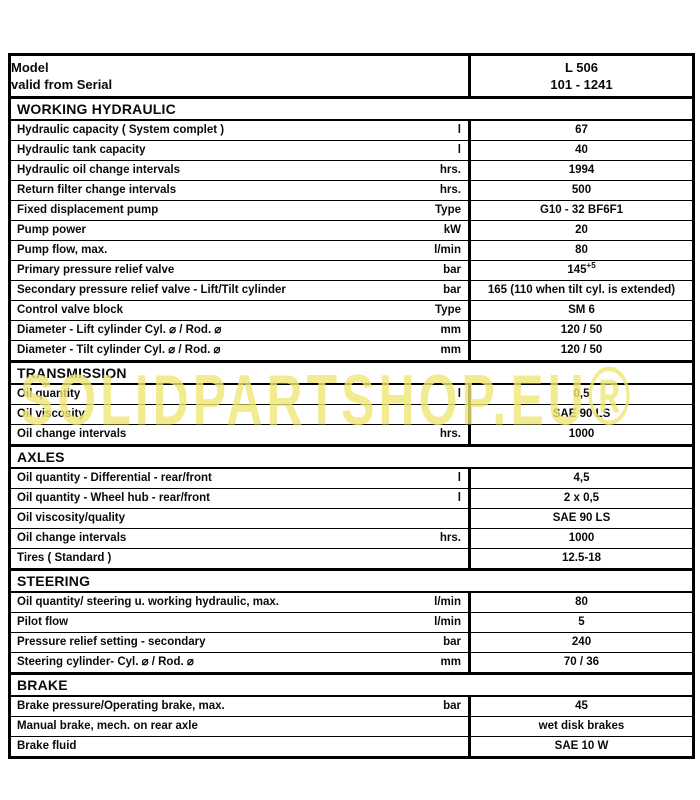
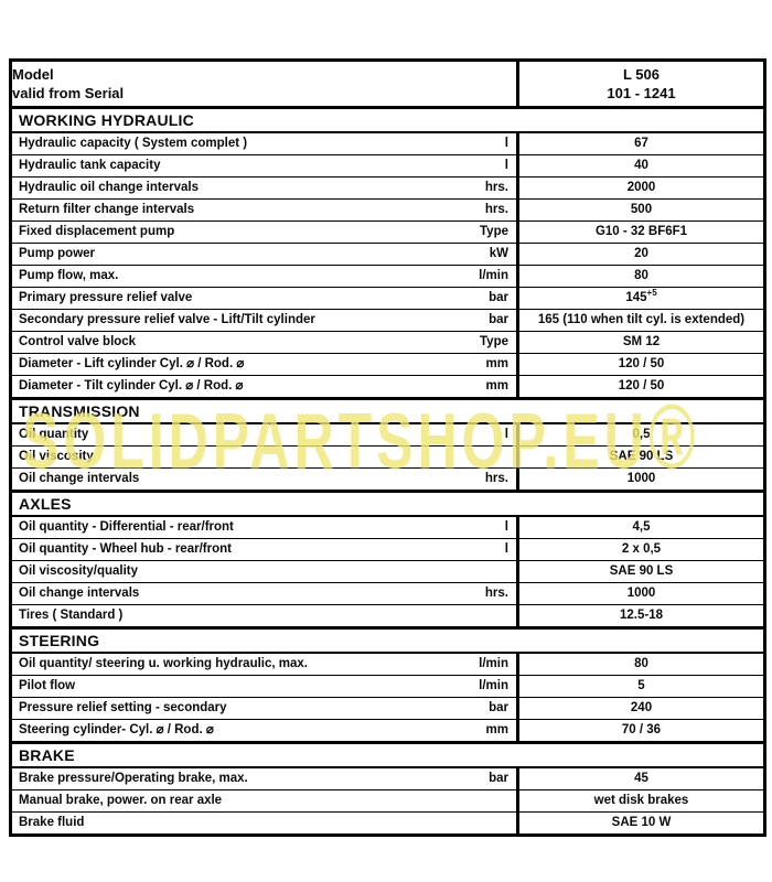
  Model valid from Serial	L 506 101 - 1241
  WORKING HYDRAULIC
  Hydraulic capacity ( System complet )	l	67
  Hydraulic tank capacity	l	40
- Hydraulic oil change intervals	hrs.	1994
+ Hydraulic oil change intervals	hrs.	2000
  Return filter change intervals	hrs.	500
  Fixed displacement pump	Type	G10 - 32 BF6F1
  Pump power	kW	20
  Pump flow, max.	l/min	80
  Primary pressure relief valve	bar	145+5
  Secondary pressure relief valve - Lift/Tilt cylinder	bar	165 (110 when tilt cyl. is extended)
- Control valve block	Type	SM 6
+ Control valve block	Type	SM 12
  Diameter - Lift cylinder Cyl. ⌀ / Rod. ⌀	mm	120 / 50
  Diameter - Tilt cylinder Cyl. ⌀ / Rod. ⌀	mm	120 / 50
  TRANSMISSION
  Oil quantity	l	0,5
  Oil viscosity		SAE 90 LS
  Oil change intervals	hrs.	1000
  AXLES
  Oil quantity - Differential - rear/front	l	4,5
  Oil quantity - Wheel hub - rear/front	l	2 x 0,5
  Oil viscosity/quality		SAE 90 LS
  Oil change intervals	hrs.	1000
  Tires ( Standard )		12.5-18
  STEERING
  Oil quantity/ steering u. working hydraulic, max.	l/min	80
  Pilot flow	l/min	5
  Pressure relief setting - secondary	bar	240
  Steering cylinder- Cyl. ⌀ / Rod. ⌀	mm	70 / 36
  BRAKE
  Brake pressure/Operating brake, max.	bar	45
- Manual brake, mech. on rear axle		wet disk brakes
+ Manual brake, power. on rear axle		wet disk brakes
  Brake fluid		SAE 10 W
  SOLIDPARTSHOP.EU®
